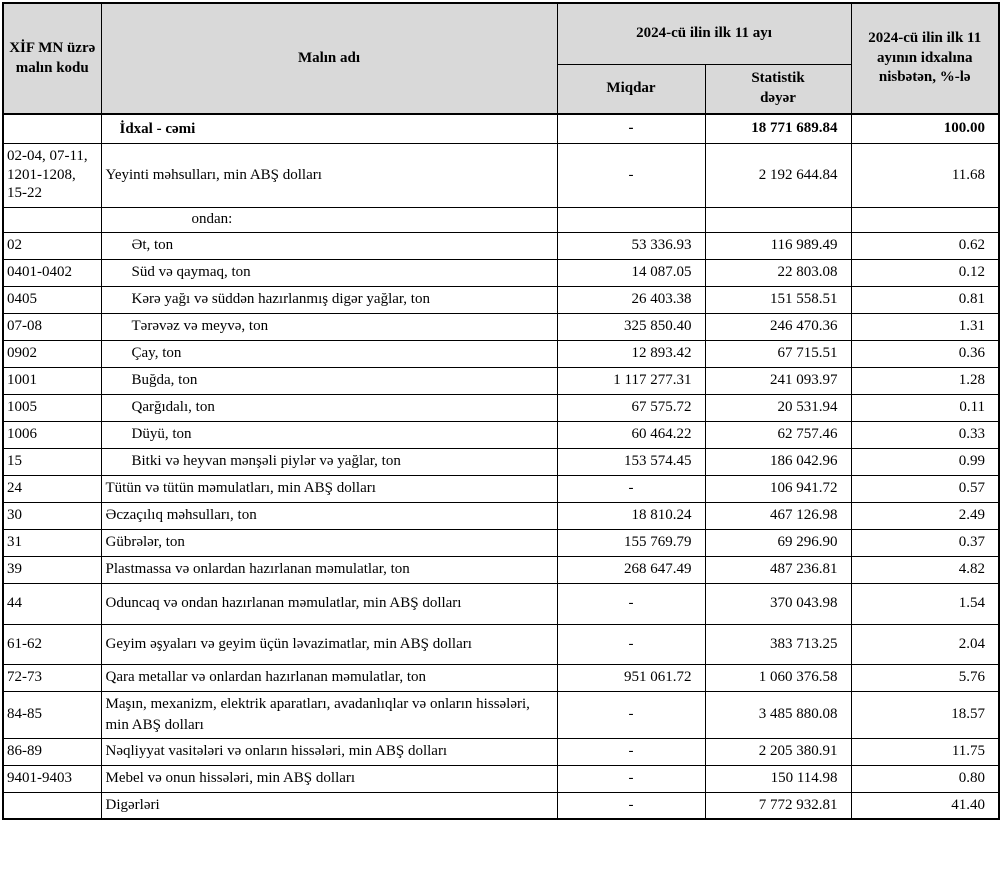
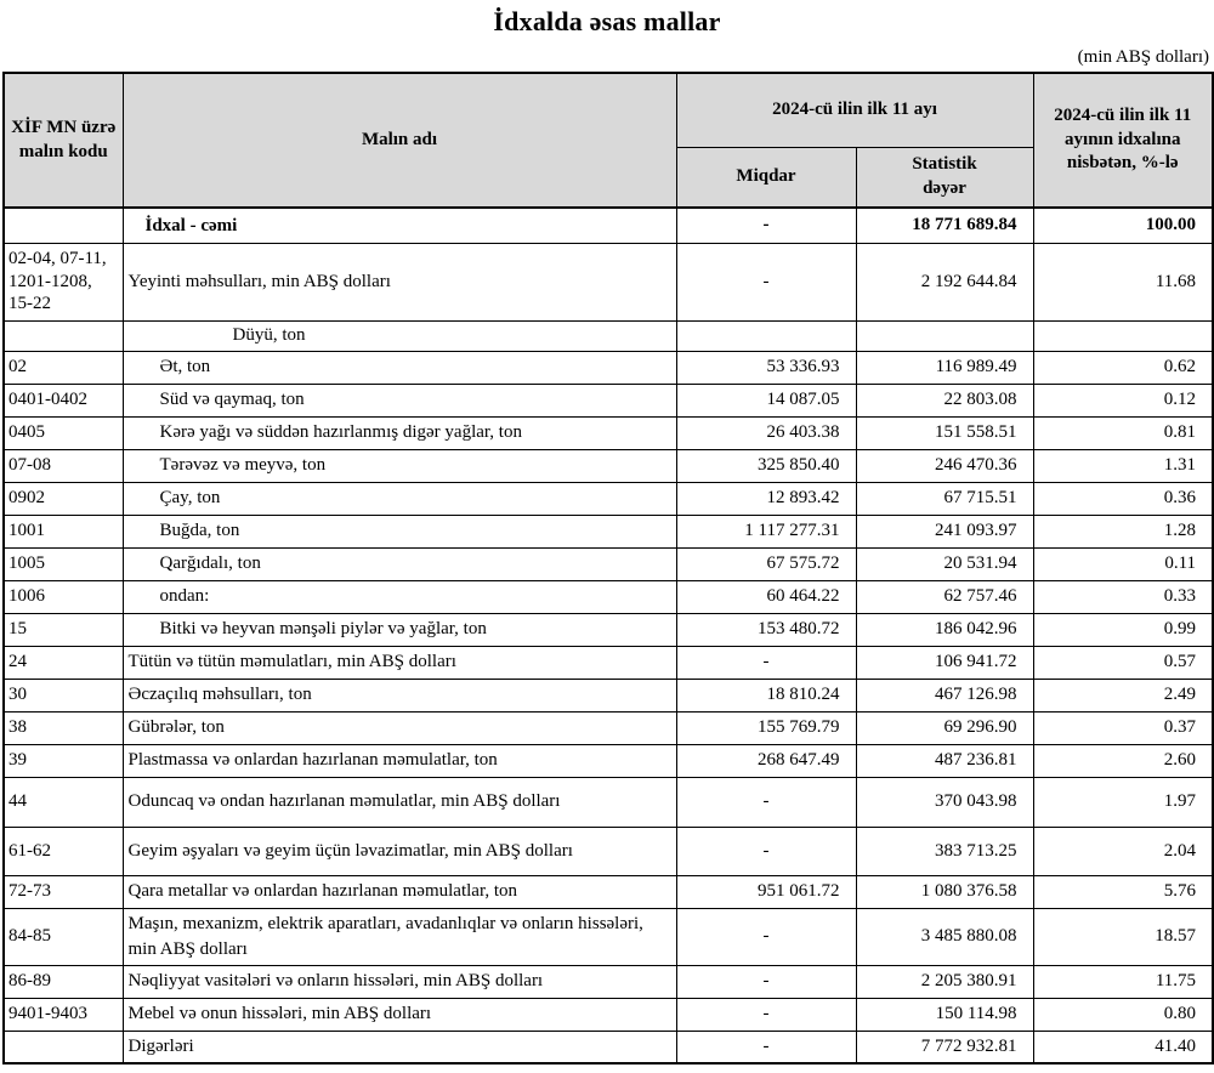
+ İdxalda əsas mallar
+ (min ABŞ dolları)
  XİF MN üzrə malın kodu	Malın adı	2024-cü ilin ilk 11 ayı	2024-cü ilin ilk 11 ayının idxalına nisbətən, %-lə
  Miqdar	Statistik dəyər
  	İdxal - cəmi	-	18 771 689.84	100.00
  02-04, 07-11, 1201-1208, 15-22	Yeyinti məhsulları, min ABŞ dolları	-	2 192 644.84	11.68
- 	ondan:
+ 	Düyü, ton
  02	Ət, ton	53 336.93	116 989.49	0.62
  0401-0402	Süd və qaymaq, ton	14 087.05	22 803.08	0.12
  0405	Kərə yağı və süddən hazırlanmış digər yağlar, ton	26 403.38	151 558.51	0.81
  07-08	Tərəvəz və meyvə, ton	325 850.40	246 470.36	1.31
  0902	Çay, ton	12 893.42	67 715.51	0.36
  1001	Buğda, ton	1 117 277.31	241 093.97	1.28
  1005	Qarğıdalı, ton	67 575.72	20 531.94	0.11
- 1006	Düyü, ton	60 464.22	62 757.46	0.33
+ 1006	ondan:	60 464.22	62 757.46	0.33
- 15	Bitki və heyvan mənşəli piylər və yağlar, ton	153 574.45	186 042.96	0.99
+ 15	Bitki və heyvan mənşəli piylər və yağlar, ton	153 480.72	186 042.96	0.99
  24	Tütün və tütün məmulatları, min ABŞ dolları	-	106 941.72	0.57
  30	Əczaçılıq məhsulları, ton	18 810.24	467 126.98	2.49
- 31	Gübrələr, ton	155 769.79	69 296.90	0.37
+ 38	Gübrələr, ton	155 769.79	69 296.90	0.37
- 39	Plastmassa və onlardan hazırlanan məmulatlar, ton	268 647.49	487 236.81	4.82
+ 39	Plastmassa və onlardan hazırlanan məmulatlar, ton	268 647.49	487 236.81	2.60
- 44	Oduncaq və ondan hazırlanan məmulatlar, min ABŞ dolları	-	370 043.98	1.54
+ 44	Oduncaq və ondan hazırlanan məmulatlar, min ABŞ dolları	-	370 043.98	1.97
  61-62	Geyim əşyaları və geyim üçün ləvazimatlar, min ABŞ dolları	-	383 713.25	2.04
- 72-73	Qara metallar və onlardan hazırlanan məmulatlar, ton	951 061.72	1 060 376.58	5.76
+ 72-73	Qara metallar və onlardan hazırlanan məmulatlar, ton	951 061.72	1 080 376.58	5.76
  84-85	Maşın, mexanizm, elektrik aparatları, avadanlıqlar və onların hissələri, min ABŞ dolları	-	3 485 880.08	18.57
  86-89	Nəqliyyat vasitələri və onların hissələri, min ABŞ dolları	-	2 205 380.91	11.75
  9401-9403	Mebel və onun hissələri, min ABŞ dolları	-	150 114.98	0.80
  	Digərləri	-	7 772 932.81	41.40
